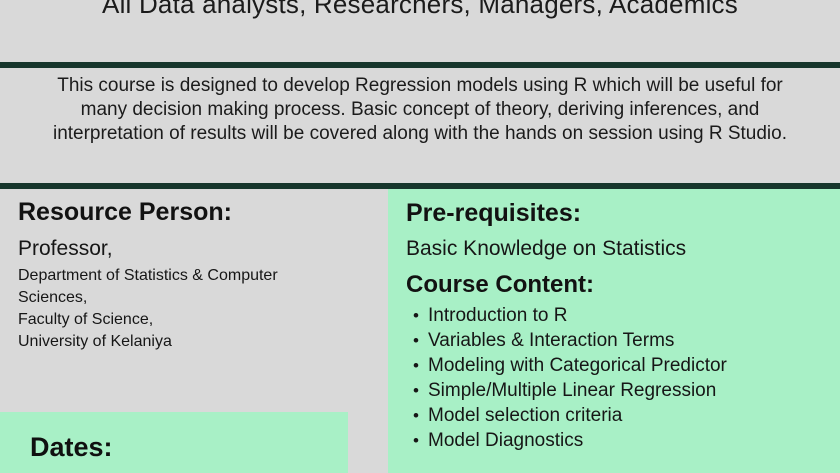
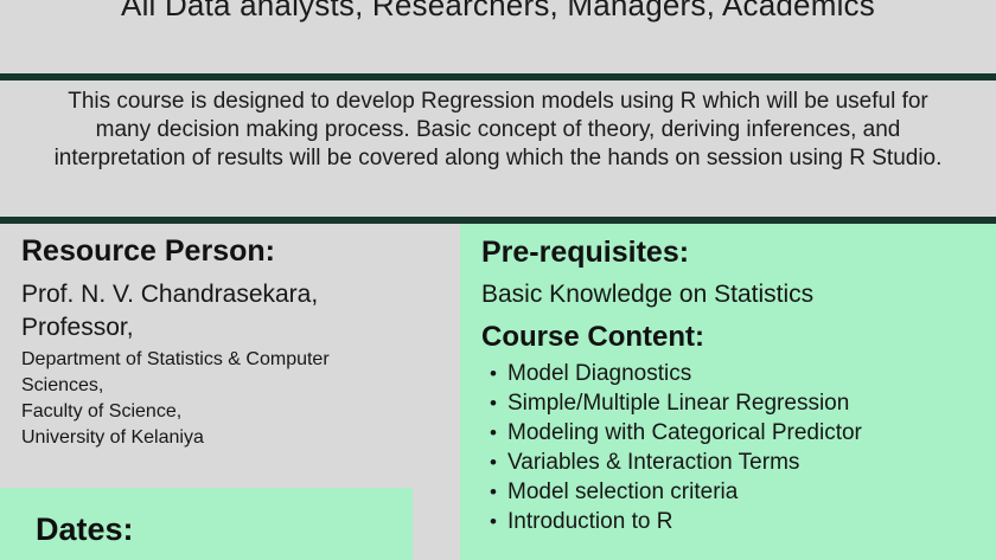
  All Data analysts, Researchers, Managers, Academics
- This course is designed to develop Regression models using R which will be useful for many decision making process. Basic concept of theory, deriving inferences, and interpretation of results will be covered along with the hands on session using R Studio.
+ This course is designed to develop Regression models using R which will be useful for many decision making process. Basic concept of theory, deriving inferences, and interpretation of results will be covered along which the hands on session using R Studio.
  Resource Person:
+ Prof. N. V. Chandrasekara,
  Professor,
  Department of Statistics & Computer
  Sciences,
  Faculty of Science,
  University of Kelaniya
  Dates:
  Pre-requisites:
  Basic Knowledge on Statistics
  Course Content:
- Introduction to R
+ Model Diagnostics
- Variables & Interaction Terms
+ Simple/Multiple Linear Regression
  Modeling with Categorical Predictor
- Simple/Multiple Linear Regression
+ Variables & Interaction Terms
  Model selection criteria
- Model Diagnostics
+ Introduction to R
